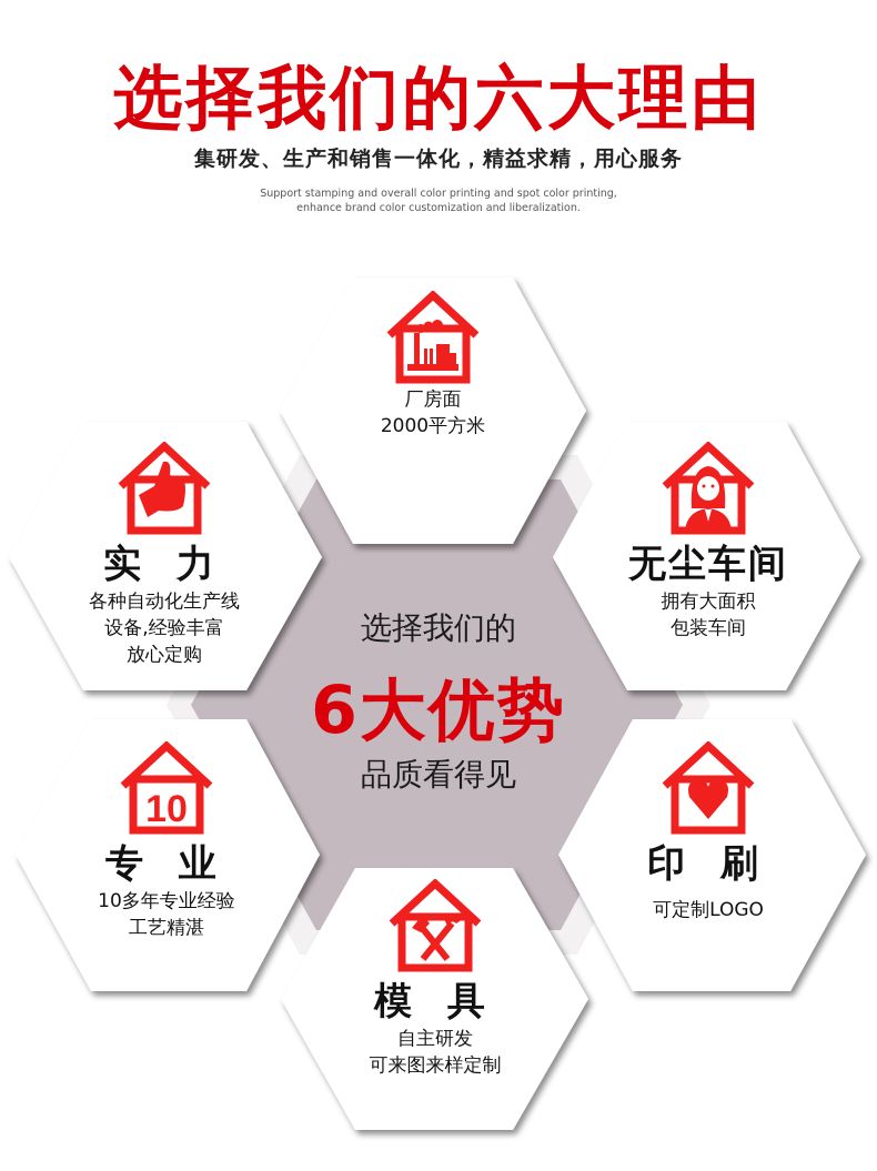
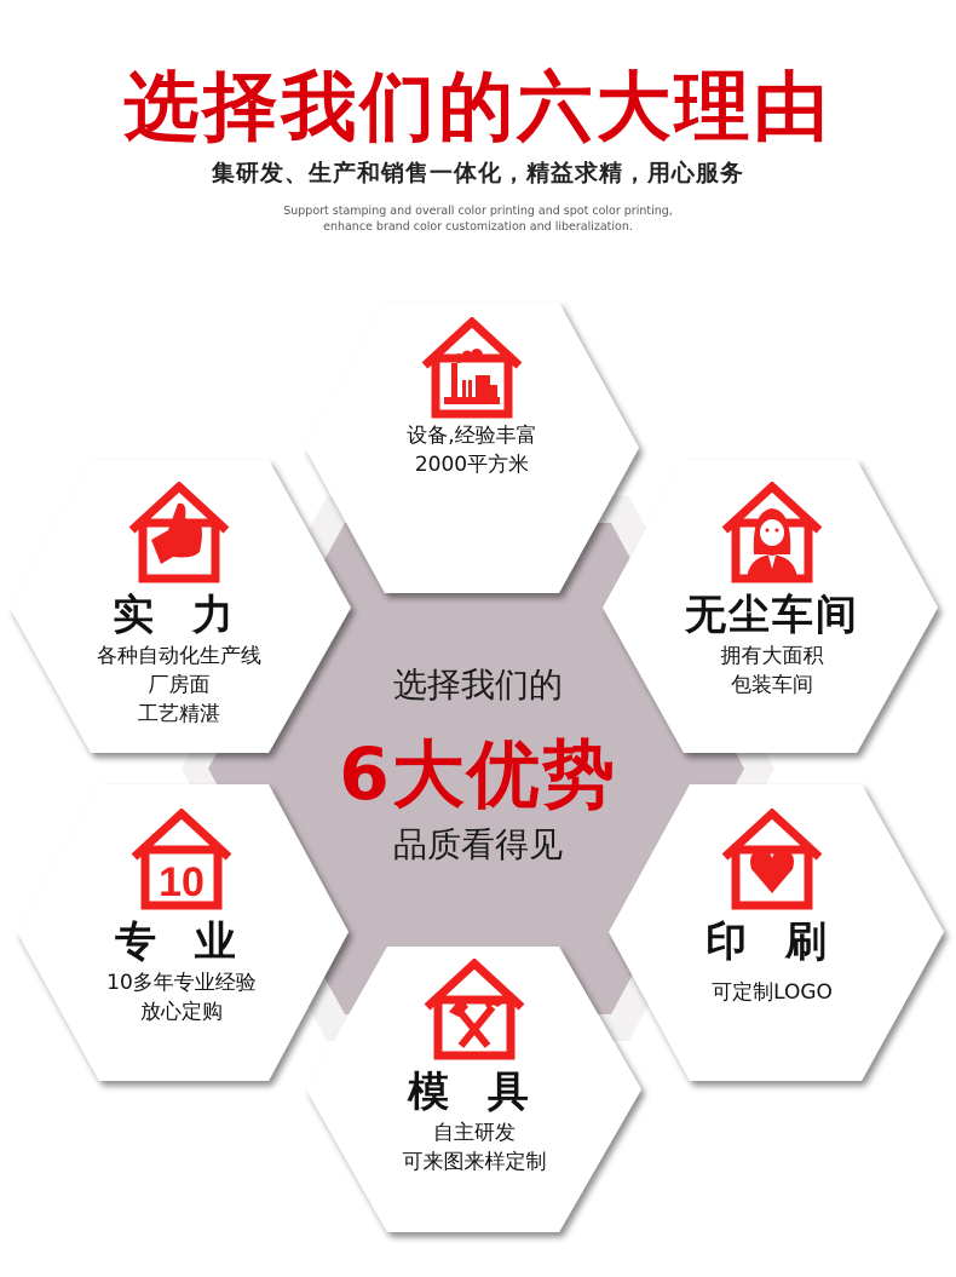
  选择我们的六大理由
  集研发、生产和销售一体化，精益求精，用心服务
  Support stamping and overall color printing and spot color printing,
  enhance brand color customization and liberalization.
  选择我们的
  6大优势
  品质看得见
- 厂房面
+ 设备,经验丰富
  2000平方米
  实 力
  各种自动化生产线
- 设备,经验丰富
+ 厂房面
- 放心定购
+ 工艺精湛
  无尘车间
  拥有大面积
  包装车间
  10
  专 业
  10多年专业经验
- 工艺精湛
+ 放心定购
  印 刷
  可定制LOGO
  模 具
  自主研发
  可来图来样定制
